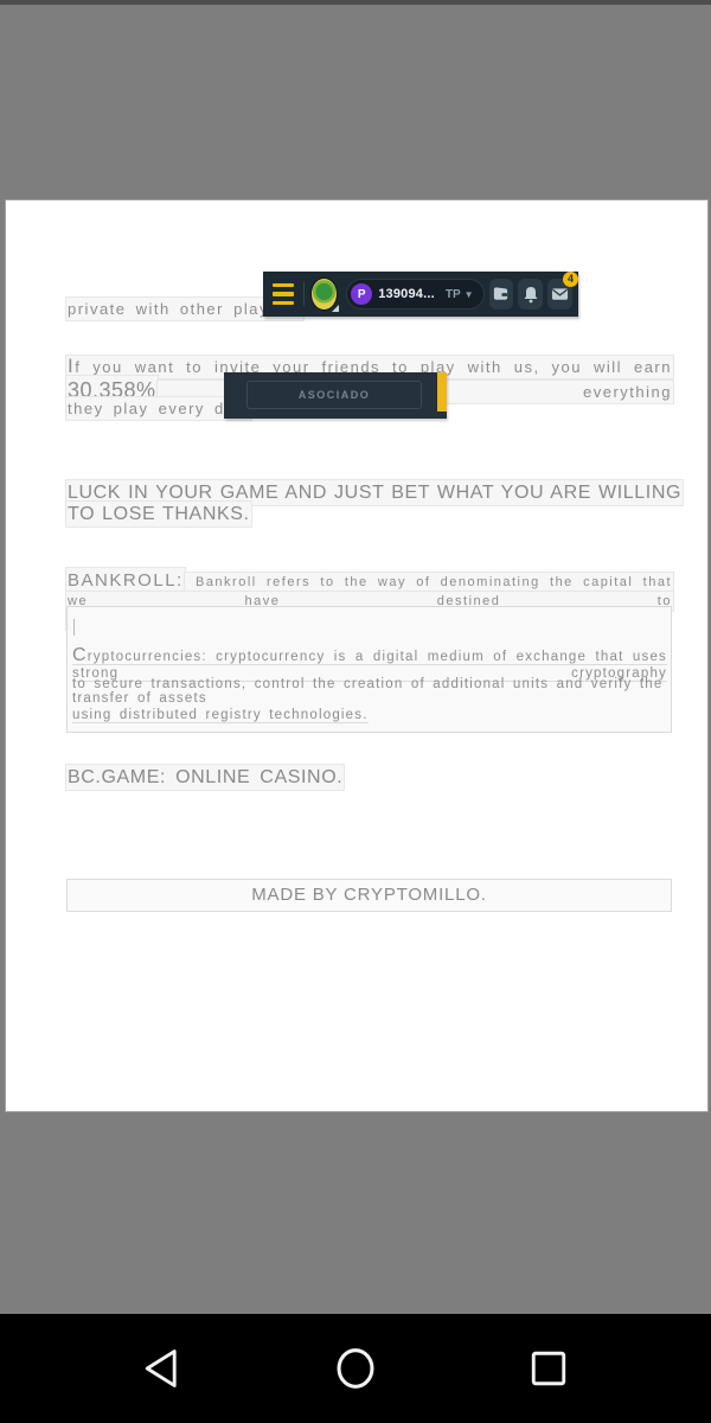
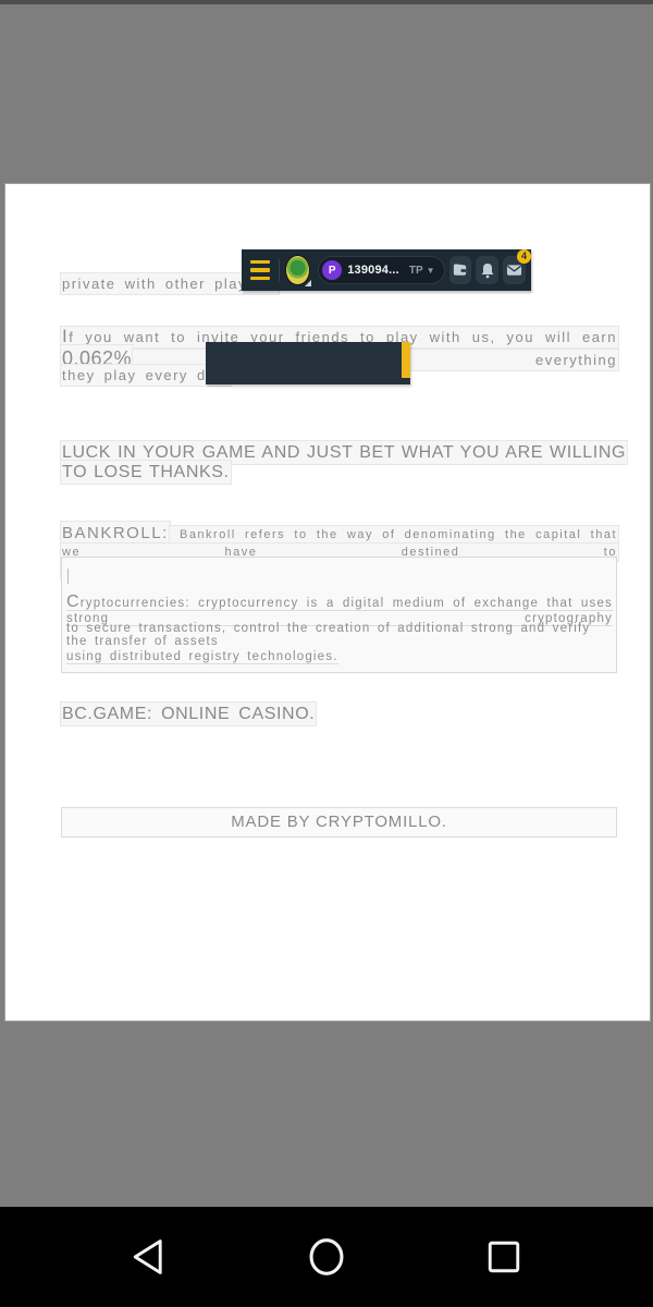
  private with other pla
  P
  139094...
  TP
  ▼
  4
- If you want to invite your friends to play with us, you will earn 30.358% everything
+ If you want to invite your friends to play with us, you will earn 0.062% everything
  they play every d
- ASOCIADO
  LUCK IN YOUR GAME AND JUST BET WHAT YOU ARE WILLING TO LOSE THANKS.
  BANKROLL: Bankroll refers to the way of denominating the capital that we have destined to
  Cryptocurrencies: cryptocurrency is a digital medium of exchange that uses strong cryptography
- to secure transactions, control the creation of additional units and verify the transfer of assets
+ to secure transactions, control the creation of additional strong and verify the transfer of assets
  using distributed registry technologies.
  BC.GAME: ONLINE CASINO.
  MADE BY CRYPTOMILLO.
